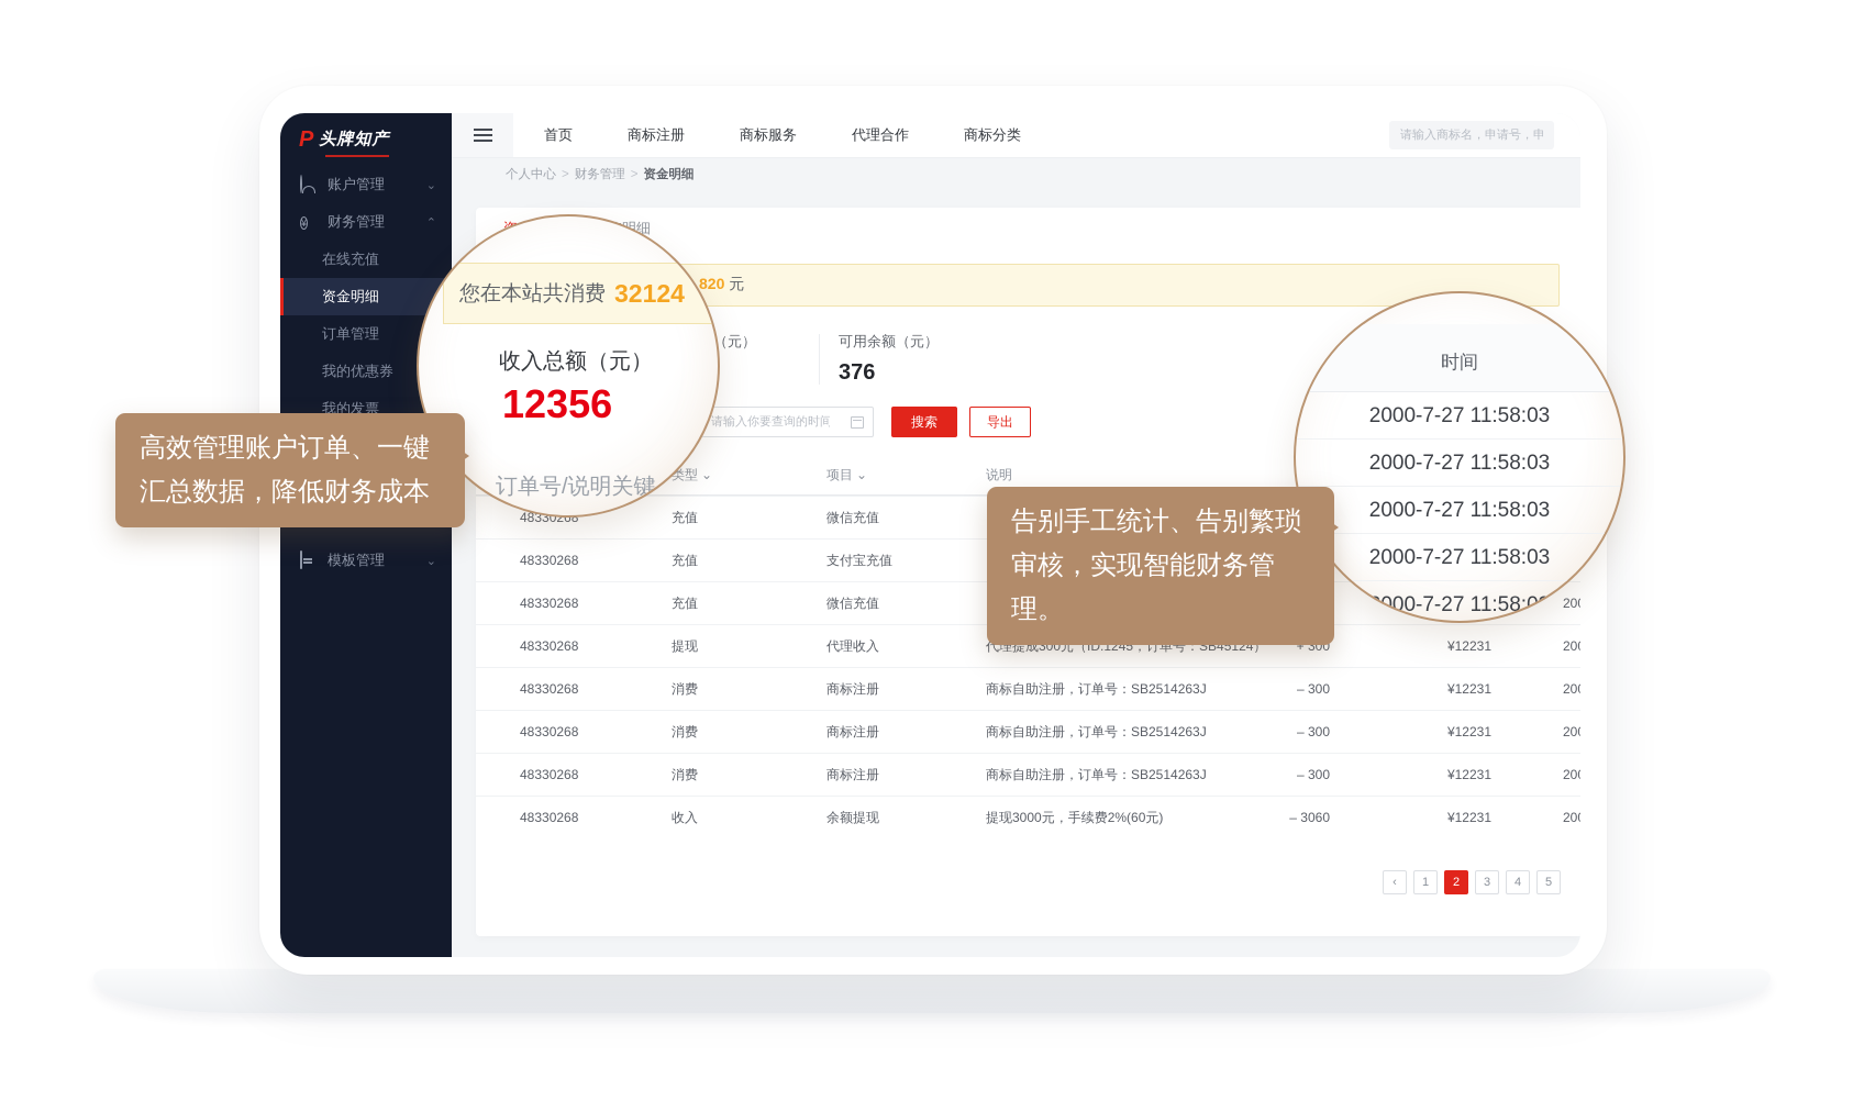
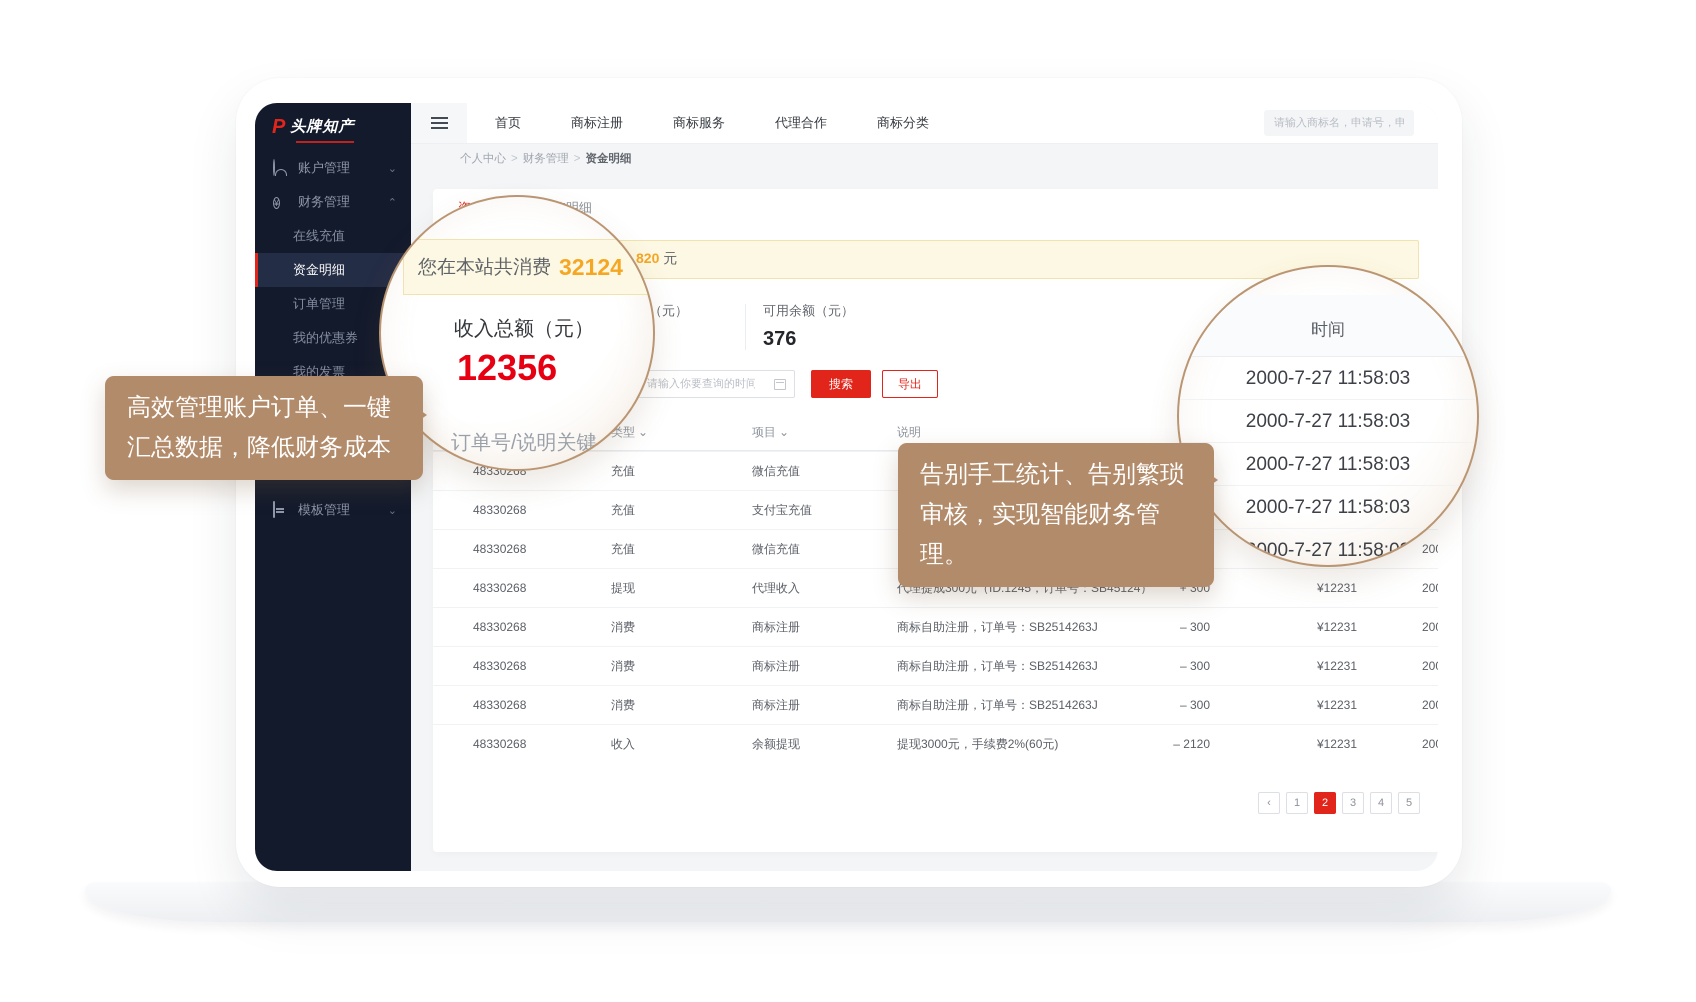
  P
  头牌知产
  账户管理
  ⌄
  ¥
  财务管理
  ⌃
  在线充值
  资金明细
  订单管理
  我的优惠券
  我的发票
  模板管理
  ⌄
  首页
  商标注册
  商标服务
  代理合作
  商标分类
  请输入商标名，申请号，申
  个人中心
  >
  财务管理
  >
  资金明细
  可用余额（元）
  376
  请输入你要查询的时间
  搜索
  导出
  类型 ⌄
  项目 ⌄
  说明
  48330268
  充值
  微信充值
  48330268
  充值
  支付宝充值
  48330268
  充值
  微信充值
  48330268
  提现
  代理收入
  代理提成300元（ID:1245，订单号：SB45124
  + 300
  ¥12231
  48330268
  消费
  商标注册
  商标自助注册，订单号：SB2514263J
  – 300
  ¥12231
  48330268
  消费
  商标注册
  商标自助注册，订单号：SB2514263J
  – 300
  ¥12231
  48330268
  消费
  商标注册
  商标自助注册，订单号：SB2514263J
  – 300
  ¥12231
  48330268
  收入
  余额提现
  提现3000元，手续费2%(60元)
- – 3060
+ – 2120
  ¥12231
  ‹
  1
  2
  3
  4
  5
  您在本站共消费
  32124
  收入总额（元）
  12356
  订单号/说明关键
  时间
  2000-7-27 11:58:03
  2000-7-27 11:58:03
  2000-7-27 11:58:03
  2000-7-27 11:58:03
  2000-7-27 11:58:03
  高效管理账户订单、一键汇总数据，降低财务成本
  告别手工统计、告别繁琐审核，实现智能财务管理。
